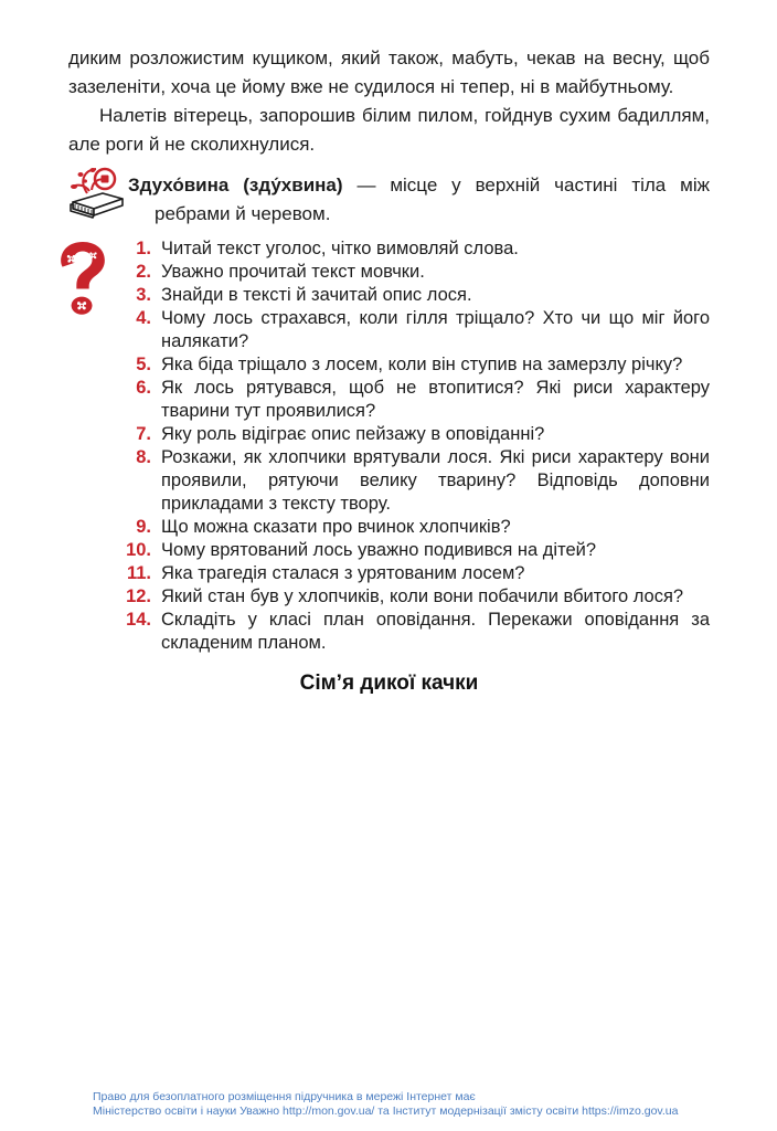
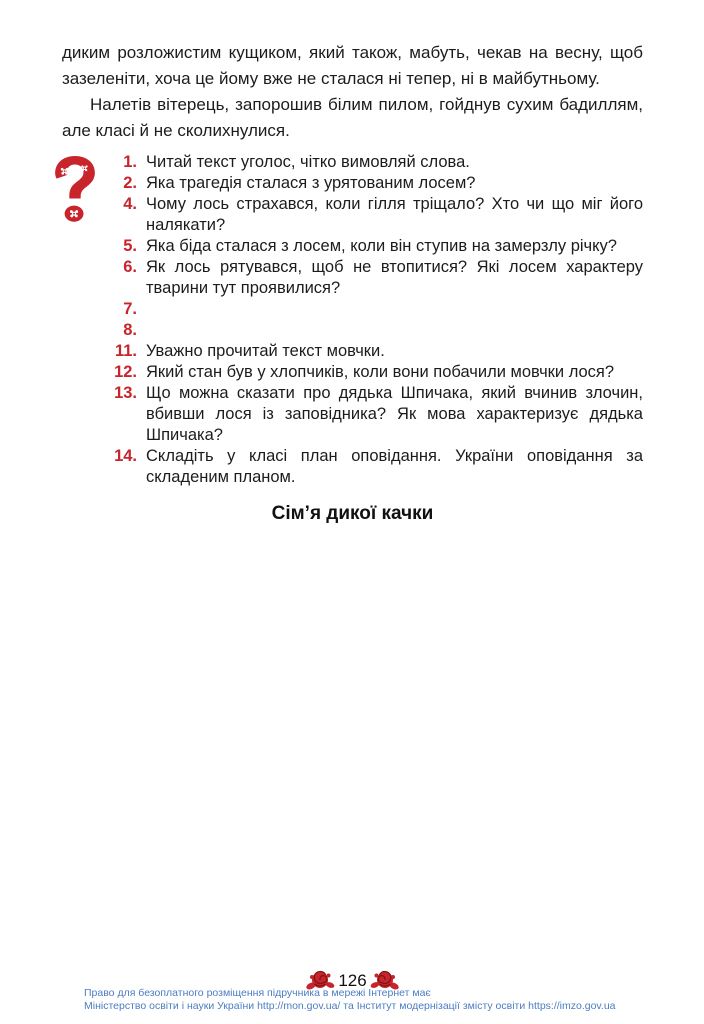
- диким розложистим кущиком, який також, мабуть, чекав на весну, щоб зазеленіти, хоча це йому вже не судилося ні тепер, ні в майбутньому.
+ диким розложистим кущиком, який також, мабуть, чекав на весну, щоб зазеленіти, хоча це йому вже не сталася ні тепер, ні в майбутньому.
- Налетів вітерець, запорошив білим пилом, гойднув сухим бадиллям, але роги й не сколихнулися.
+ Налетів вітерець, запорошив білим пилом, гойднув сухим бадиллям, але класі й не сколихнулися.
- Здухо́вина (зду́хвина) — місце у верхній частині тіла між ребрами й черевом.
  1.
  Читай текст уголос, чітко вимовляй слова.
  2.
- Уважно прочитай текст мовчки.
+ Яка трагедія сталася з урятованим лосем?
- 3.
- Знайди в тексті й зачитай опис лося.
  4.
  Чому лось страхався, коли гілля тріщало? Хто чи що міг його налякати?
  5.
- Яка біда тріщало з лосем, коли він ступив на замерзлу річку?
+ Яка біда сталася з лосем, коли він ступив на замерзлу річку?
  6.
- Як лось рятувався, щоб не втопитися? Які риси характеру тварини тут проявилися?
+ Як лось рятувався, щоб не втопитися? Які лосем характеру тварини тут проявилися?
  7.
- Яку роль відіграє опис пейзажу в оповіданні?
  8.
- Розкажи, як хлопчики врятували лося. Які риси характеру вони проявили, рятуючи велику тварину? Відповідь доповни прикладами з тексту твору.
- 9.
- Що можна сказати про вчинок хлопчиків?
- 10.
- Чому врятований лось уважно подивився на дітей?
  11.
- Яка трагедія сталася з урятованим лосем?
+ Уважно прочитай текст мовчки.
  12.
- Який стан був у хлопчиків, коли вони побачили вбитого лося?
+ Який стан був у хлопчиків, коли вони побачили мовчки лося?
+ 13.
+ Що можна сказати про дядька Шпичака, який вчинив злочин, вбивши лося із заповідника? Як мова характеризує дядька Шпичака?
  14.
- Складіть у класі план оповідання. Перекажи оповідання за складеним планом.
+ Складіть у класі план оповідання. України оповідання за складеним планом.
  Сім’я дикої качки
+ 126
  Право для безоплатного розміщення підручника в мережі Інтернет має
- Міністерство освіти і науки Уважно http://mon.gov.ua/ та Інститут модернізації змісту освіти https://imzo.gov.ua
+ Міністерство освіти і науки України http://mon.gov.ua/ та Інститут модернізації змісту освіти https://imzo.gov.ua
